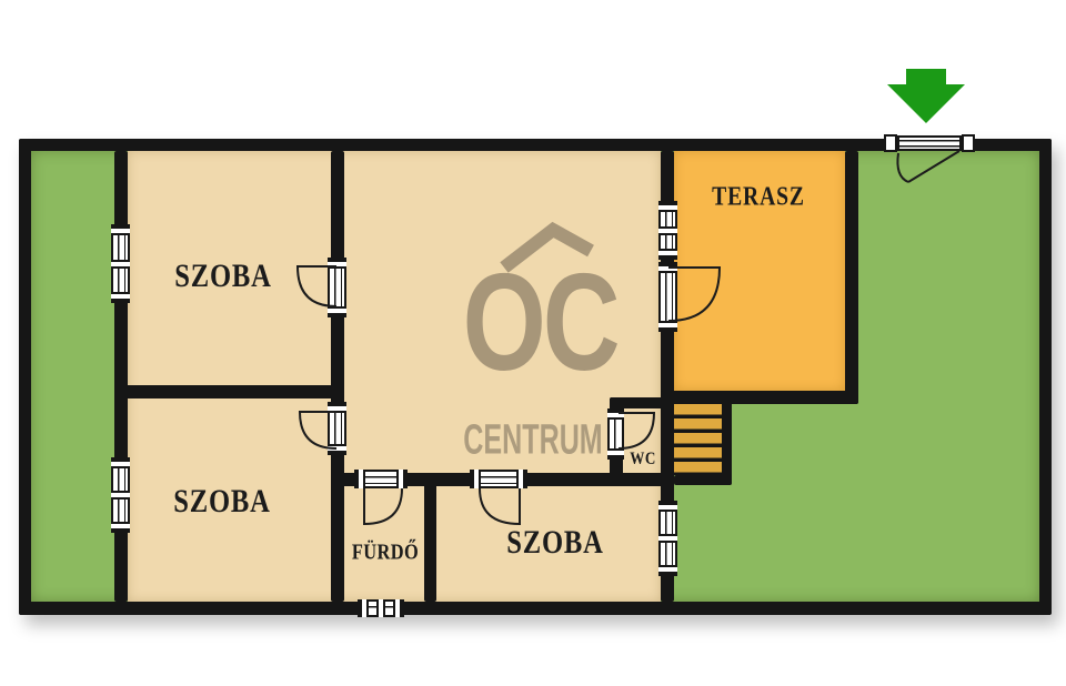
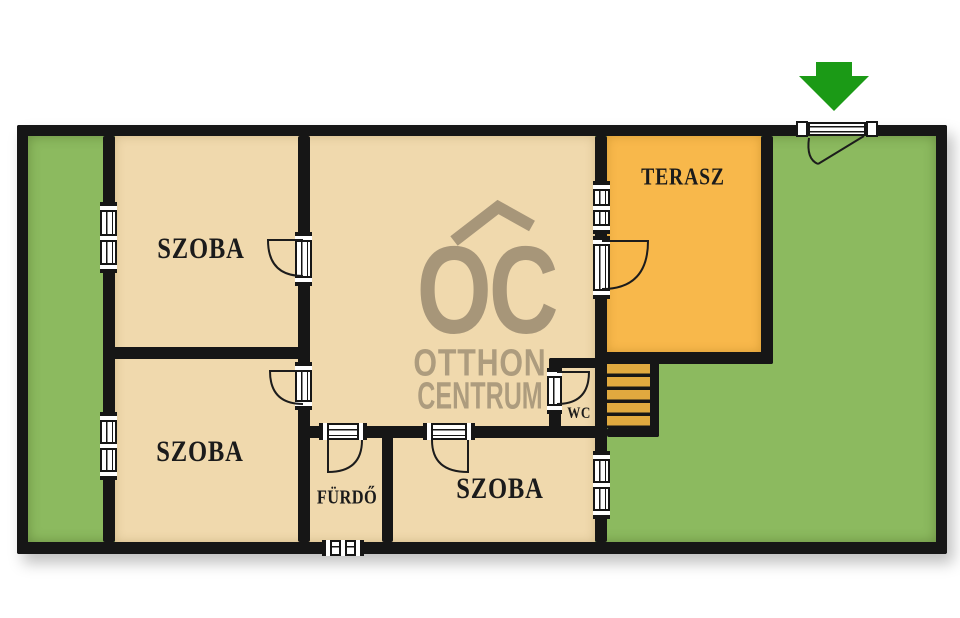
  OC
+ OTTHON
  CENTRUM
  SZOBA
  SZOBA
  SZOBA
  TERASZ
  FÜRDŐ
  WC
